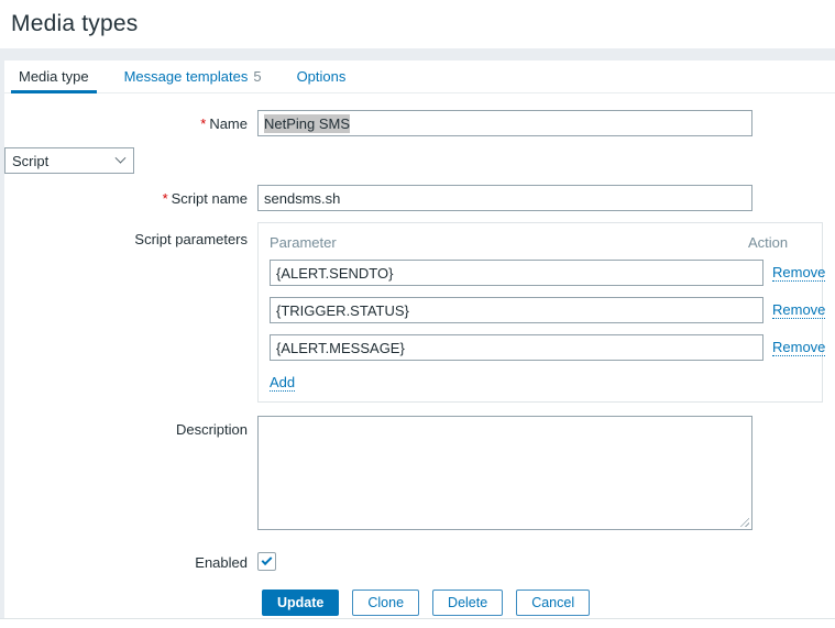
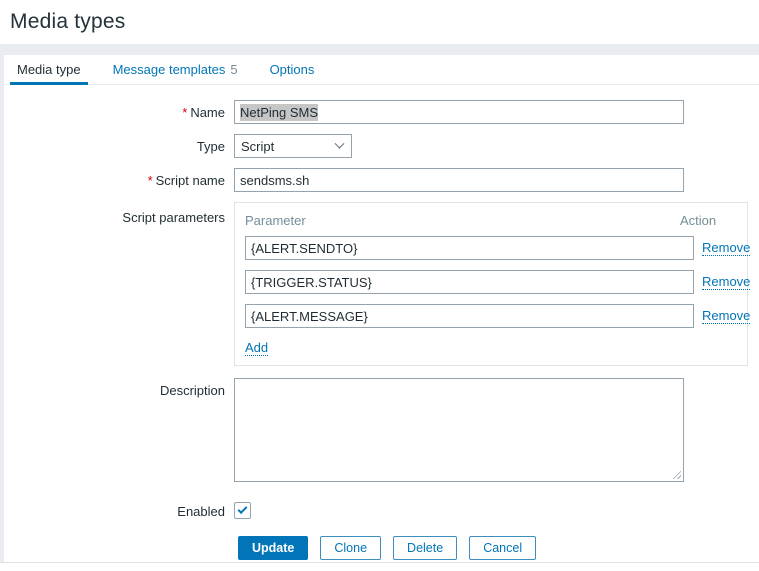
  Media types
  Media type
  Message templates
  5
  Options
  * Name
  NetPing SMS
+ Type
  Script
  * Script name
  sendsms.sh
  Script parameters
  Parameter
  Action
  {ALERT.SENDTO}
  Remove
  {TRIGGER.STATUS}
  Remove
  {ALERT.MESSAGE}
  Remove
  Add
  Description
  Enabled
  Update
  Clone
  Delete
  Cancel
